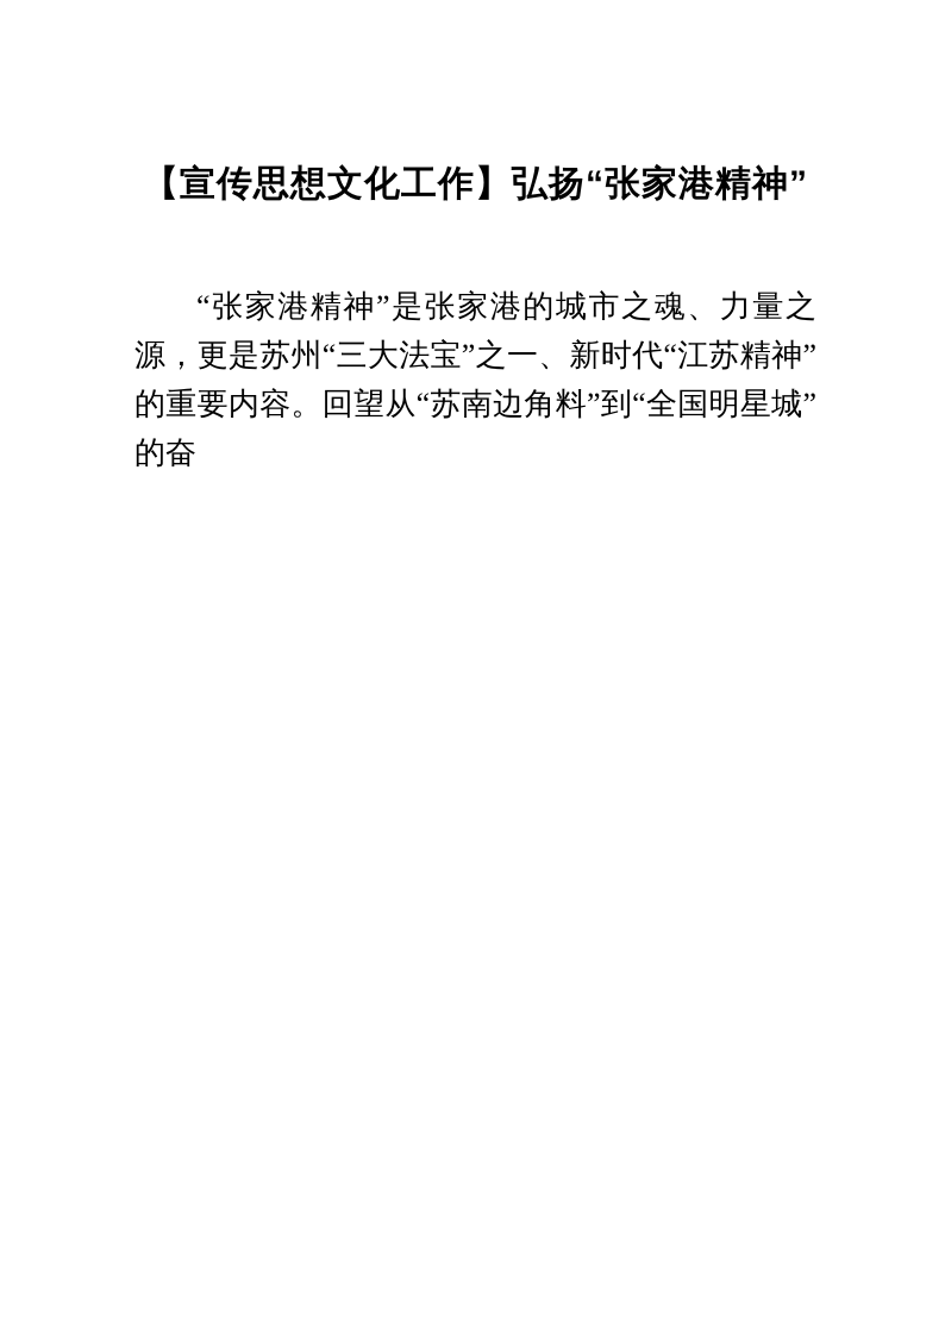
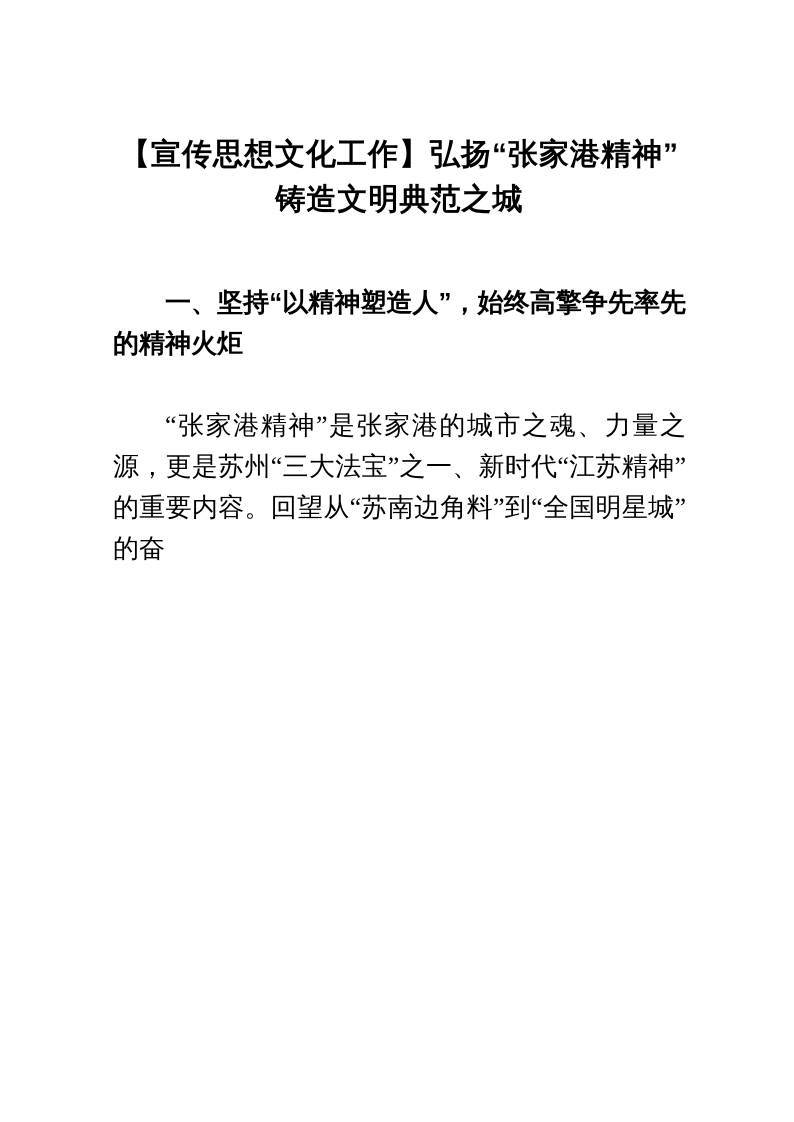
  【宣传思想文化工作】弘扬“张家港精神”
+ 铸造文明典范之城
+ 一、坚持“以精神塑造人”，始终高擎争先率先的精神火炬
  “张家港精神”是张家港的城市之魂、力量之源，更是苏州“三大法宝”之一、新时代“江苏精神”的重要内容。回望从“苏南边角料”到“全国明星城”的奋
